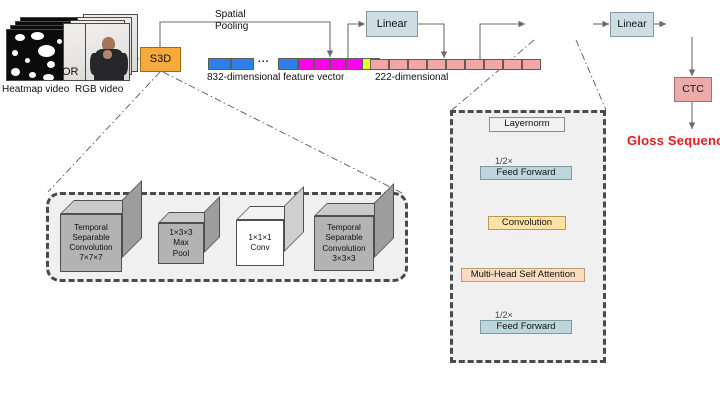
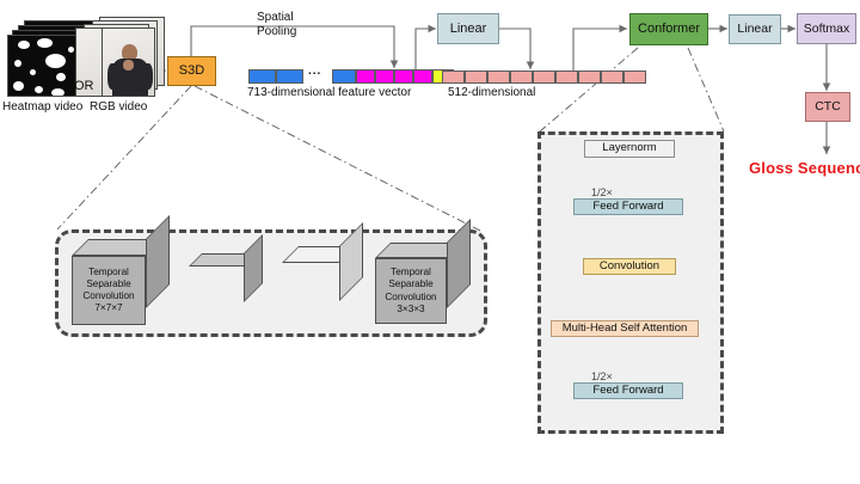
  Heatmap video
  OR
  RGB video
  S3D
  Spatial
  Pooling
  ...
- 832-dimensional feature vector
+ 713-dimensional feature vector
  Linear
- 222-dimensional
+ 512-dimensional
+ Conformer
  Linear
+ Softmax
  CTC
  Gloss Sequen
  Temporal
  Separable
  Convolution
  7×7×7
- 1×3×3
- Max
- Pool
- 1×1×1
- Conv
  Temporal
  Separable
  Convolution
  3×3×3
  Layernorm
  1/2×
  Feed Forward
  Convolution
  Multi-Head Self Attention
  1/2×
  Feed Forward
